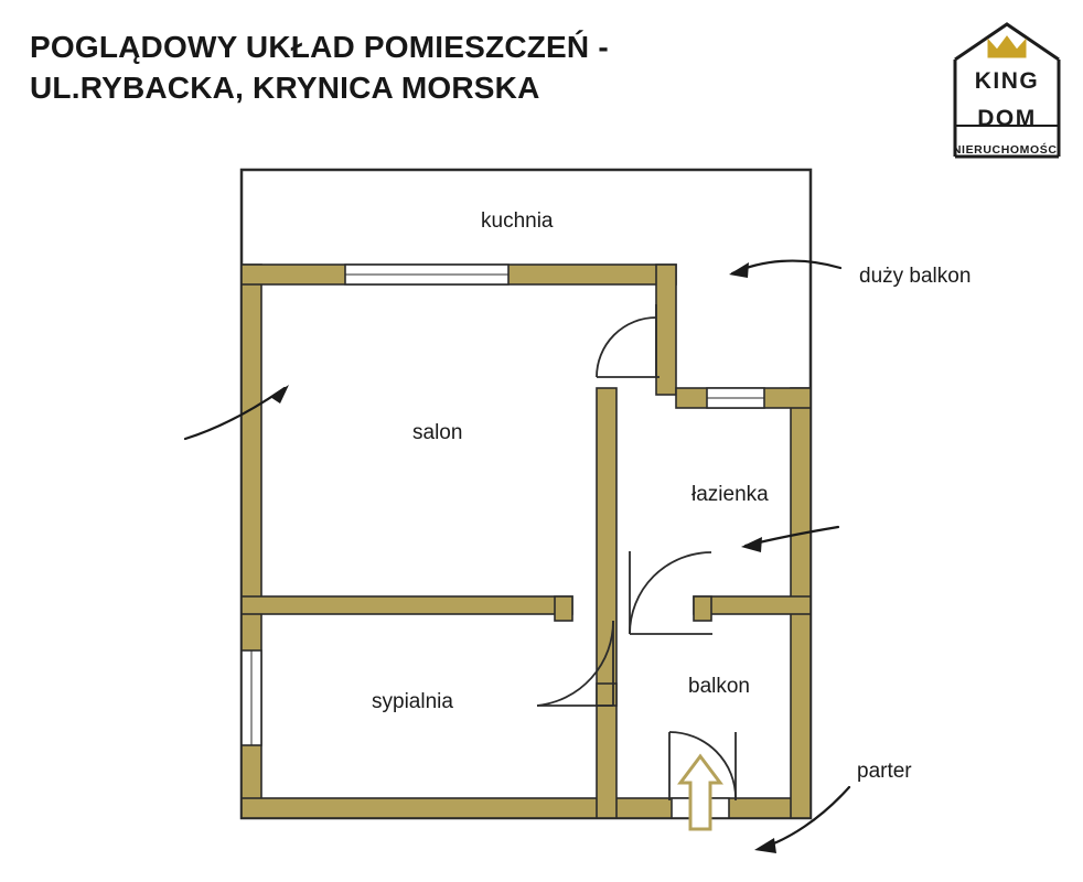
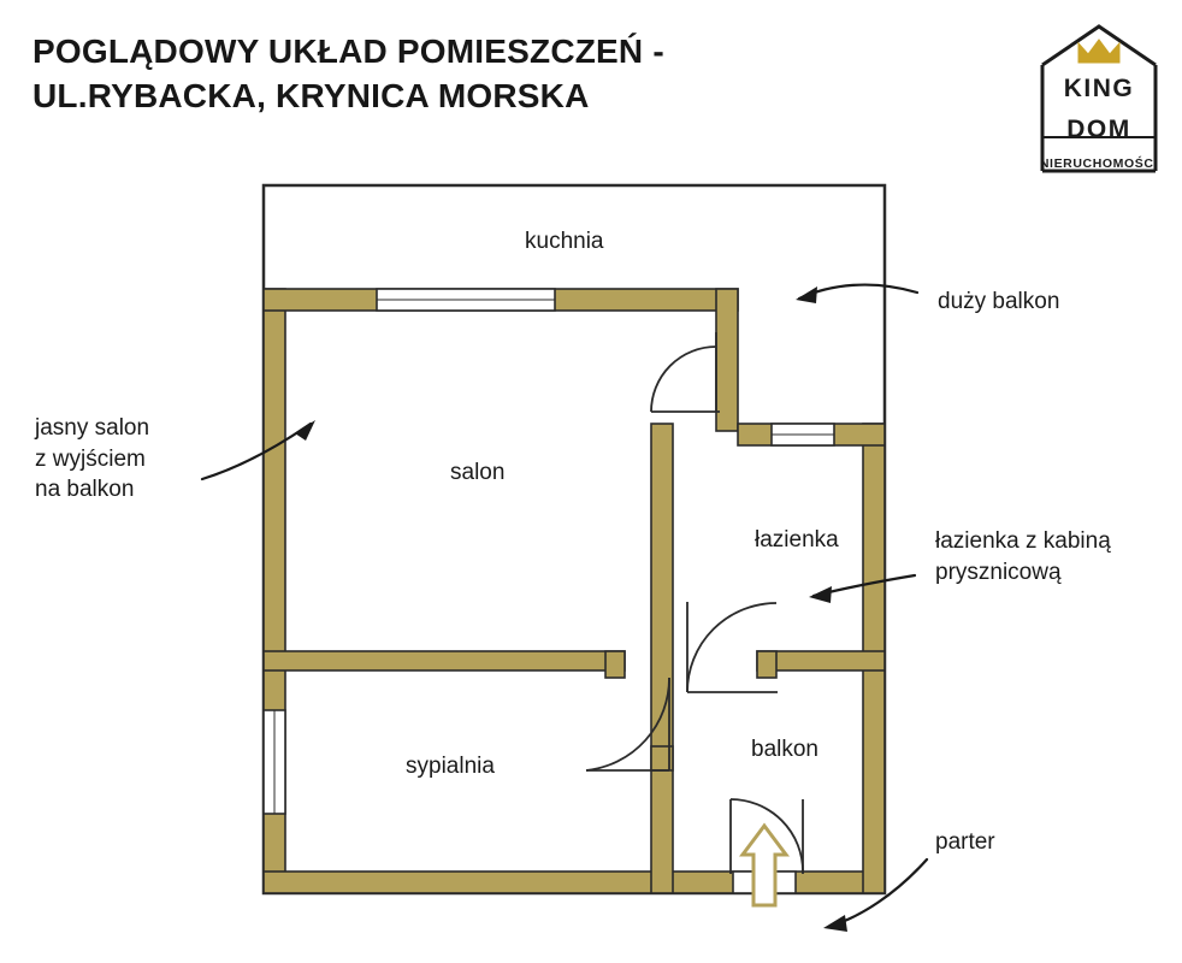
  POGLĄDOWY UKŁAD POMIESZCZEŃ -
  UL.RYBACKA, KRYNICA MORSKA
  KING
  DOM
  NIERUCHOMOŚCI
  kuchnia
  salon
  łazienka
  balkon
  sypialnia
  duży balkon
+ jasny salon
+ z wyjściem
+ na balkon
+ łazienka z kabiną
+ prysznicową
  parter
